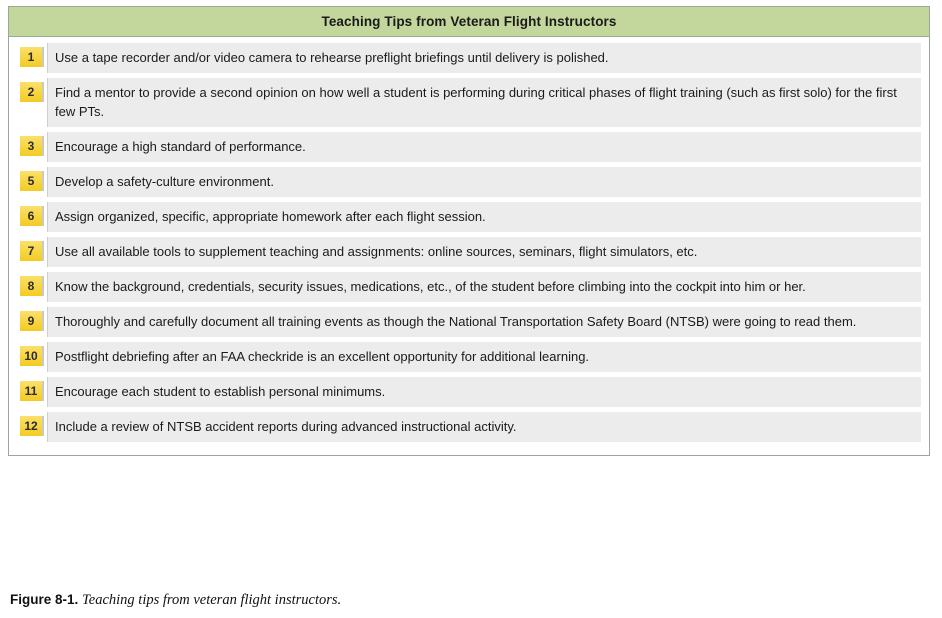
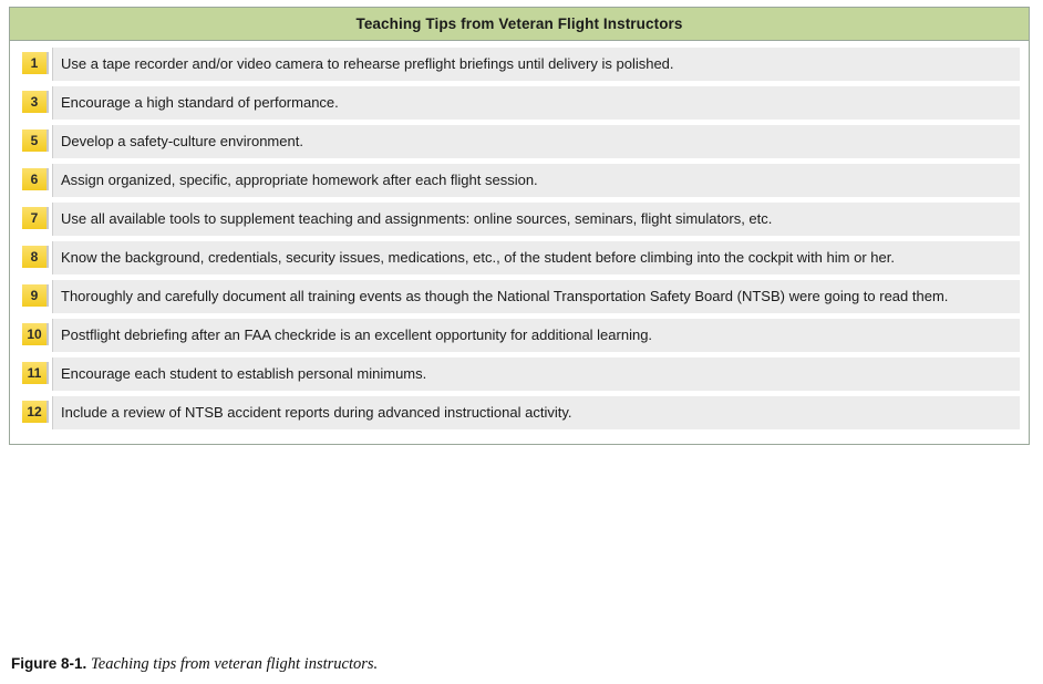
  Teaching Tips from Veteran Flight Instructors
  1
  Use a tape recorder and/or video camera to rehearse preflight briefings until delivery is polished.
- 2
- Find a mentor to provide a second opinion on how well a student is performing during critical phases of flight training (such as first solo) for the first few PTs.
  3
  Encourage a high standard of performance.
  5
  Develop a safety-culture environment.
  6
  Assign organized, specific, appropriate homework after each flight session.
  7
  Use all available tools to supplement teaching and assignments: online sources, seminars, flight simulators, etc.
  8
- Know the background, credentials, security issues, medications, etc., of the student before climbing into the cockpit into him or her.
+ Know the background, credentials, security issues, medications, etc., of the student before climbing into the cockpit with him or her.
  9
  Thoroughly and carefully document all training events as though the National Transportation Safety Board (NTSB) were going to read them.
  10
  Postflight debriefing after an FAA checkride is an excellent opportunity for additional learning.
  11
  Encourage each student to establish personal minimums.
  12
  Include a review of NTSB accident reports during advanced instructional activity.
  Figure 8-1. Teaching tips from veteran flight instructors.
